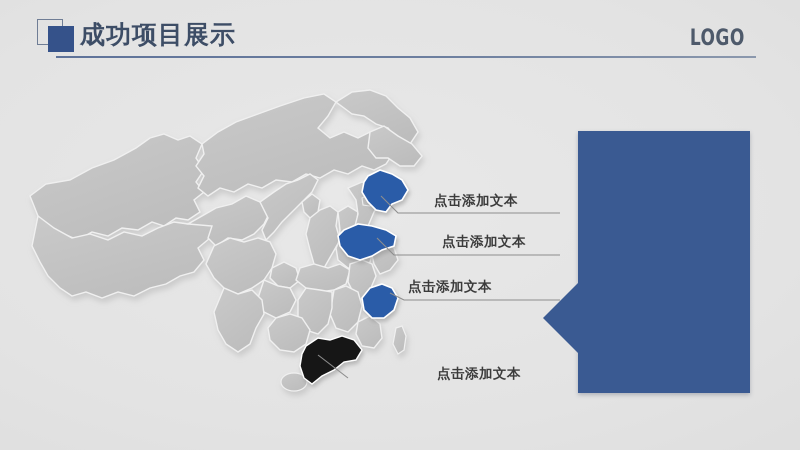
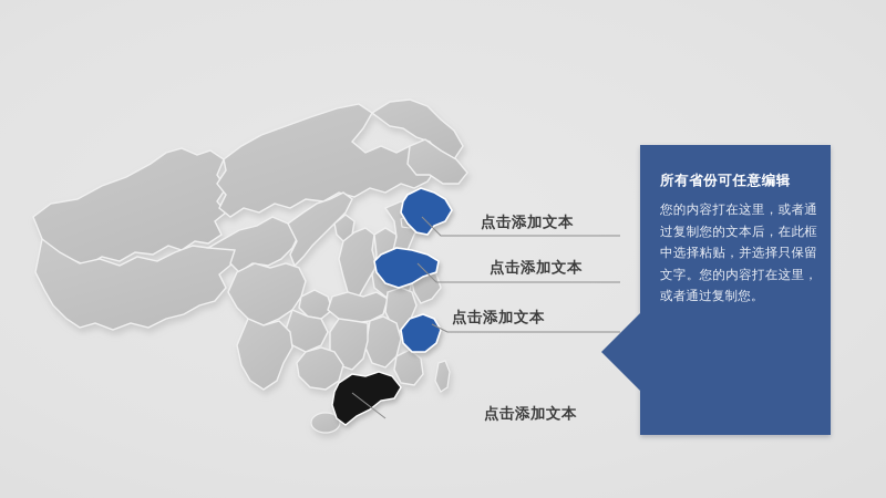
- 成功项目展示
- LOGO
  点击添加文本
  点击添加文本
  点击添加文本
  点击添加文本
+ 所有省份可任意编辑
+ 您的内容打在这里，或者通过复制您的文本后，在此框中选择粘贴，并选择只保留文字。您的内容打在这里，或者通过复制您。
